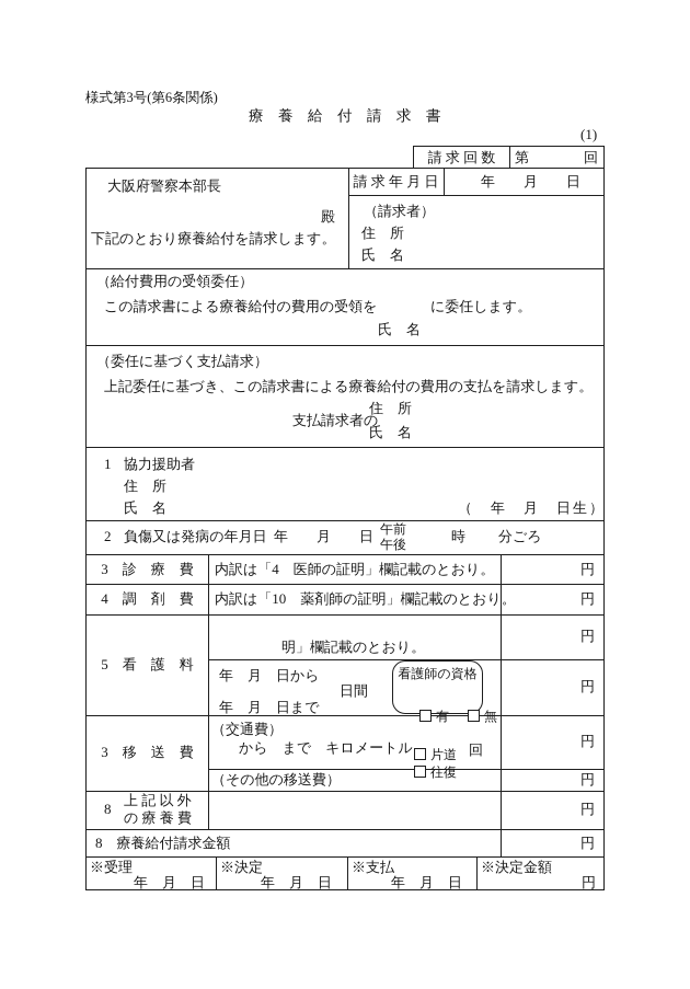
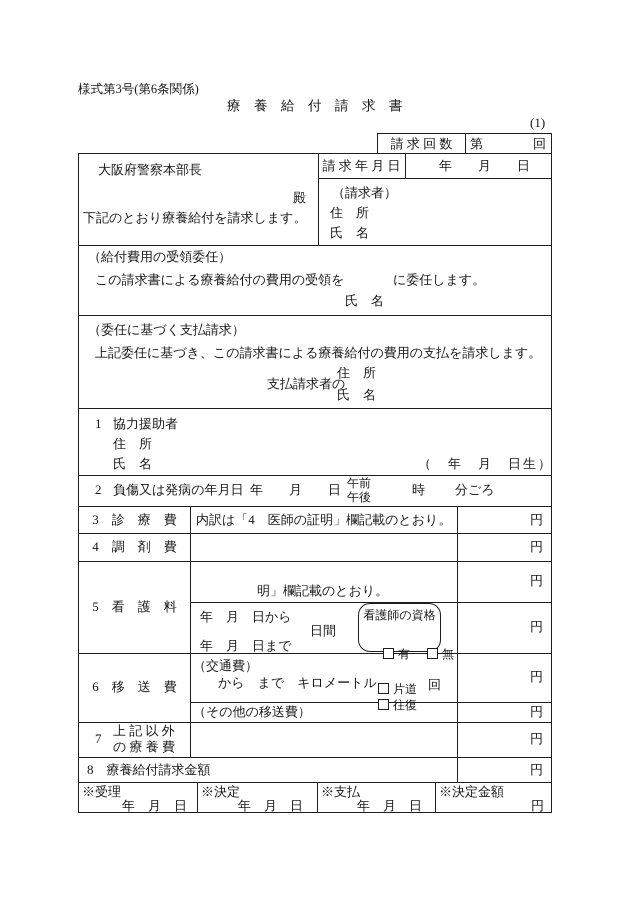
  様式第3号(第6条関係)
  療 養 給 付 請 求 書
  (1)
  請 求 回 数
  第
  回
  大阪府警察本部長
  殿
  下記のとおり療養給付を請求します。
  請 求 年 月 日
  年 月 日
  （請求者）
  住 所
  氏 名
  （給付費用の受領委任）
  この請求書による療養給付の費用の受領を
  に委任します。
  氏 名
  （委任に基づく支払請求）
  上記委任に基づき、この請求書による療養給付の費用の支払を請求します。
  支払請求者の
  住 所
  氏 名
  1
  協力援助者
  住 所
  氏 名
  （ 年 月 日生）
  2
  負傷又は発病の年月日
  年 月 日
  午前
  午後
  時
  分ごろ
  3 診 療 費
  内訳は「4 医師の証明」欄記載のとおり。
  円
  4 調 剤 費
- 内訳は「10 薬剤師の証明」欄記載のとおり。
  円
  5 看 護 料
  明」欄記載のとおり。
  円
  年 月 日から
  日間
  年 月 日まで
  看護師の資格
  有
  無
  円
- 3 移 送 費
+ 6 移 送 費
  （交通費）
  から まで キロメートル
  片道
  往復
  回
  円
  （その他の移送費）
  円
- 8
+ 7
  上 記 以 外
  の 療 養 費
  円
  8 療養給付請求金額
  円
  ※受理
  年 月 日
  ※決定
  年 月 日
  ※支払
  年 月 日
  ※決定金額
  円
